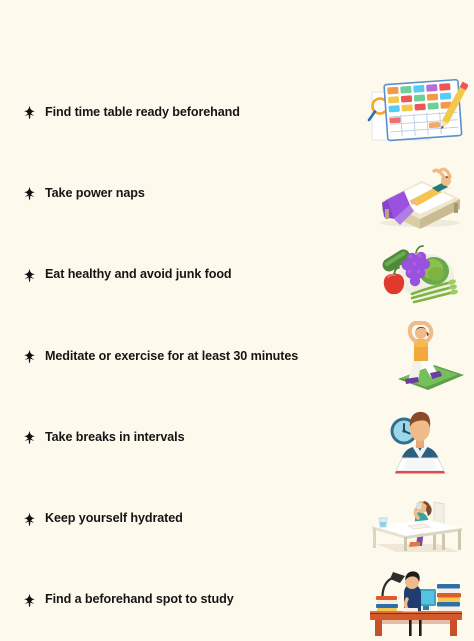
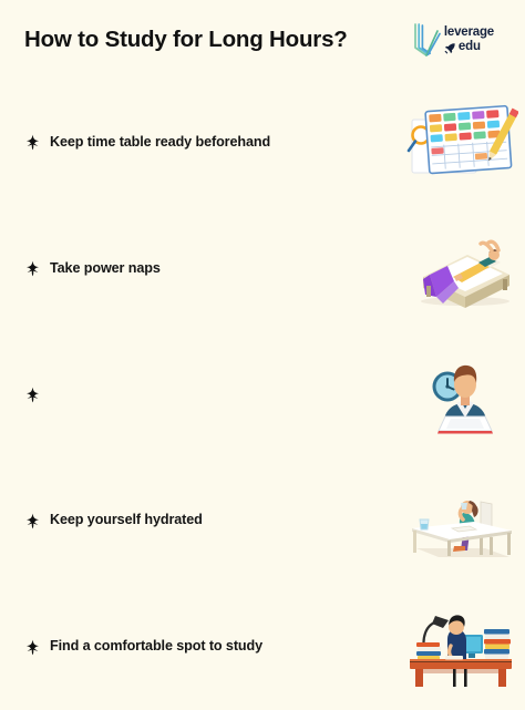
+ How to Study for Long Hours?
+ leverage
+ edu
- Find time table ready beforehand
+ Keep time table ready beforehand
  Take power naps
- Eat healthy and avoid junk food
- Meditate or exercise for at least 30 minutes
- Take breaks in intervals
  Keep yourself hydrated
- Find a beforehand spot to study
+ Find a comfortable spot to study
